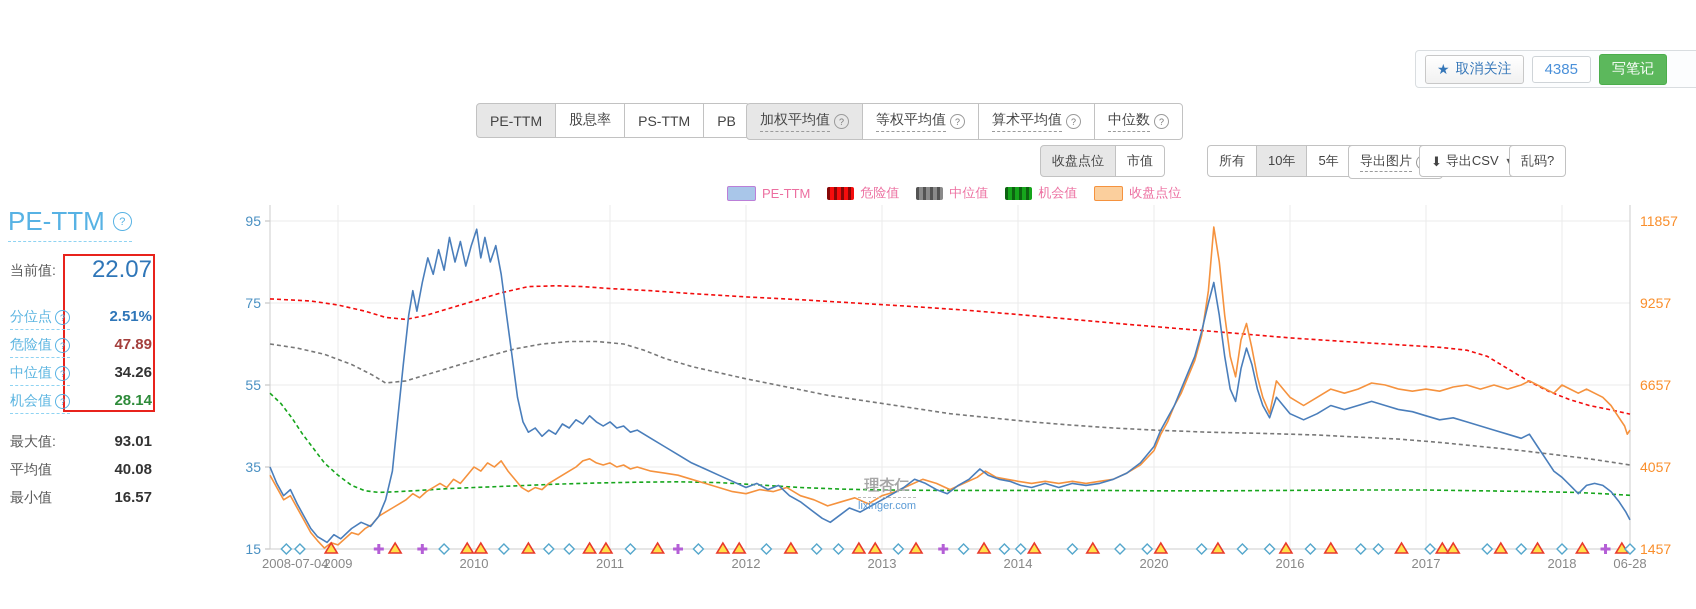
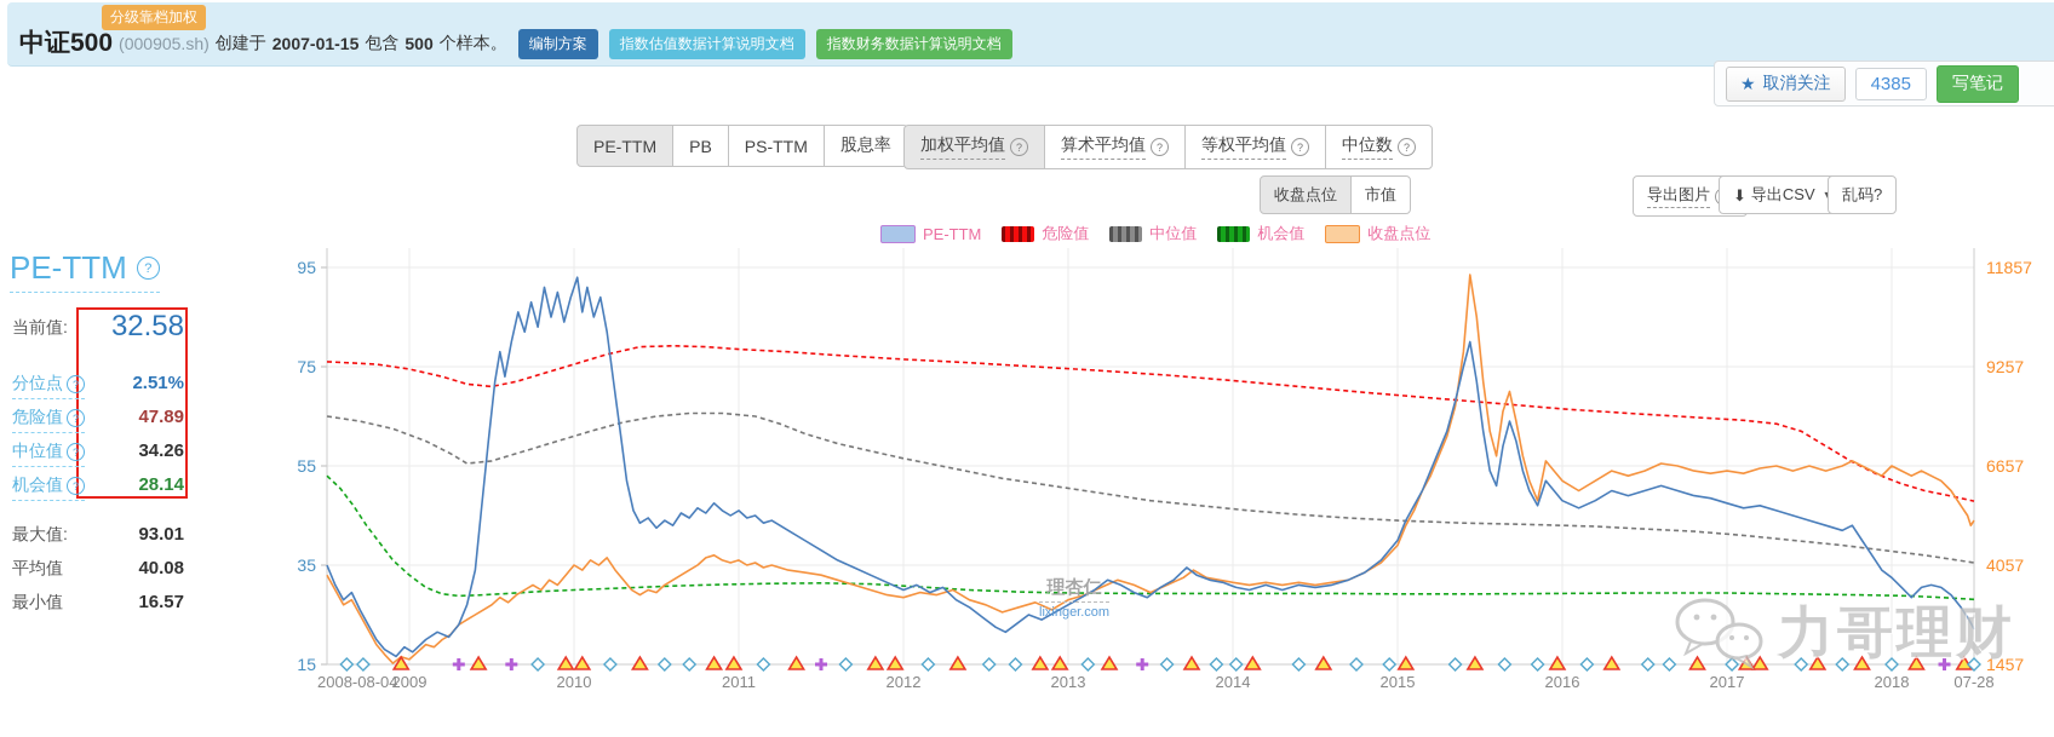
+ 分级靠档加权
+ 中证500
+ (000905.sh)
+ 创建于
+ 2007-01-15
+ 包含
+ 500
+ 个样本。
+ 编制方案
+ 指数估值数据计算说明文档
+ 指数财务数据计算说明文档
  ★
  取消关注
  4385
  写笔记
  PE-TTM
- 股息率
+ PB
  PS-TTM
- PB
+ 股息率
  加权平均值
  ?
- 等权平均值
+ 算术平均值
  ?
- 算术平均值
+ 等权平均值
  ?
  中位数
  ?
  收盘点位
  市值
- 所有
- 10年
- 5年
  导出图片
  ⬇
  导出CSV
  乱码?
  PE-TTM
  ?
  当前值:
- 22.07
+ 32.58
  分位点
  ?
  2.51%
  危险值
  ?
  47.89
  中位值
  ?
  34.26
  机会值
  ?
  28.14
  最大值:
  93.01
  平均值
  40.08
  最小值
  16.57
  PE-TTM
  危险值
  中位值
  机会值
  收盘点位
  2009
  2010
  2011
  2012
  2013
  2014
- 2020
+ 2015
  2016
  2017
  2018
  95
  11857
  75
  9257
  55
  6657
  35
  4057
  15
  1457
- 2008-07-04
+ 2008-08-04
- 06-28
+ 07-28
  理杏仁
  lixinger.com
+ 力哥理财
